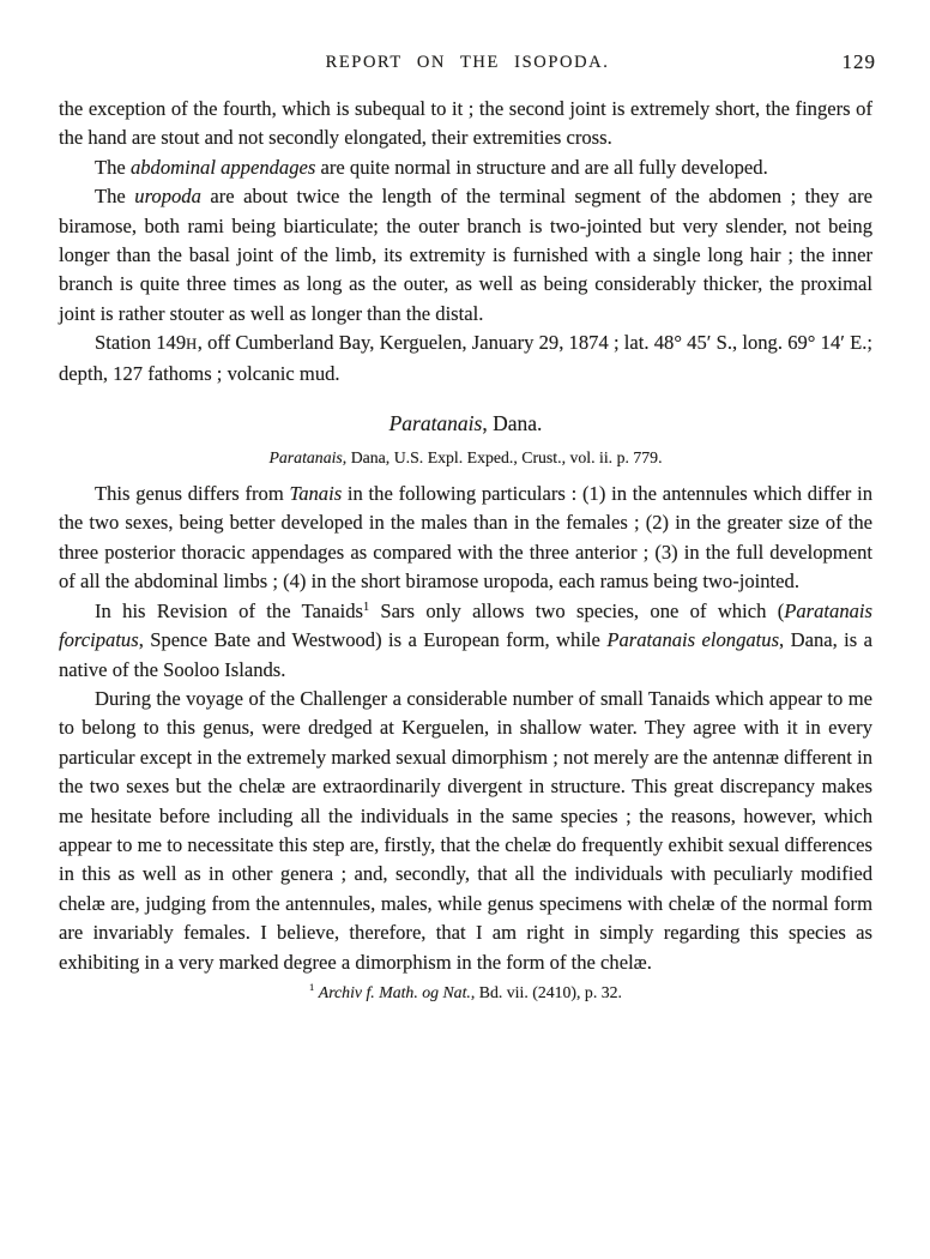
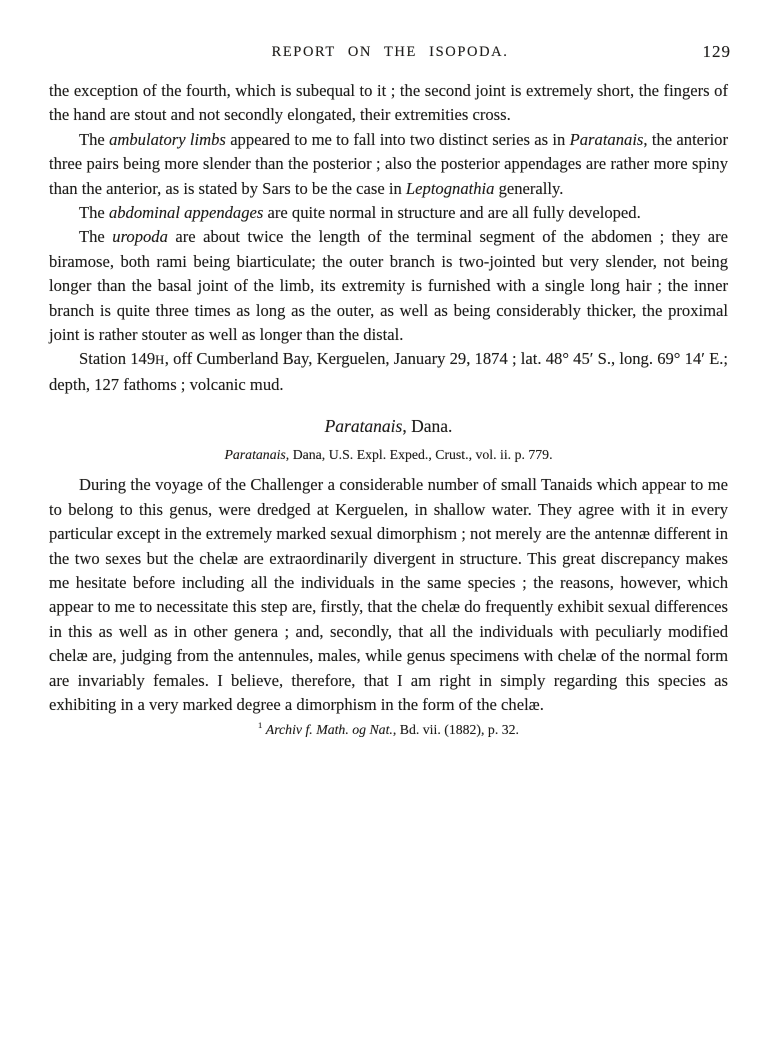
  REPORT ON THE ISOPODA.
  129
  the exception of the fourth, which is subequal to it ; the second joint is extremely short, the fingers of the hand are stout and not secondly elongated, their extremities cross.
+ The ambulatory limbs appeared to me to fall into two distinct series as in Paratanais, the anterior three pairs being more slender than the posterior ; also the posterior appendages are rather more spiny than the anterior, as is stated by Sars to be the case in Leptognathia generally.
  The abdominal appendages are quite normal in structure and are all fully developed.
  The uropoda are about twice the length of the terminal segment of the abdomen ; they are biramose, both rami being biarticulate; the outer branch is two-jointed but very slender, not being longer than the basal joint of the limb, its extremity is furnished with a single long hair ; the inner branch is quite three times as long as the outer, as well as being considerably thicker, the proximal joint is rather stouter as well as longer than the distal.
  Station 149H, off Cumberland Bay, Kerguelen, January 29, 1874 ; lat. 48° 45′ S., long. 69° 14′ E.; depth, 127 fathoms ; volcanic mud.
  Paratanais, Dana.
  Paratanais, Dana, U.S. Expl. Exped., Crust., vol. ii. p. 779.
- This genus differs from Tanais in the following particulars : (1) in the antennules which differ in the two sexes, being better developed in the males than in the females ; (2) in the greater size of the three posterior thoracic appendages as compared with the three anterior ; (3) in the full development of all the abdominal limbs ; (4) in the short biramose uropoda, each ramus being two-jointed.
- In his Revision of the Tanaids1 Sars only allows two species, one of which (Paratanais forcipatus, Spence Bate and Westwood) is a European form, while Paratanais elongatus, Dana, is a native of the Sooloo Islands.
  During the voyage of the Challenger a considerable number of small Tanaids which appear to me to belong to this genus, were dredged at Kerguelen, in shallow water. They agree with it in every particular except in the extremely marked sexual dimorphism ; not merely are the antennæ different in the two sexes but the chelæ are extraordinarily divergent in structure. This great discrepancy makes me hesitate before including all the individuals in the same species ; the reasons, however, which appear to me to necessitate this step are, firstly, that the chelæ do frequently exhibit sexual differences in this as well as in other genera ; and, secondly, that all the individuals with peculiarly modified chelæ are, judging from the antennules, males, while genus specimens with chelæ of the normal form are invariably females. I believe, therefore, that I am right in simply regarding this species as exhibiting in a very marked degree a dimorphism in the form of the chelæ.
- 1 Archiv f. Math. og Nat., Bd. vii. (2410), p. 32.
+ 1 Archiv f. Math. og Nat., Bd. vii. (1882), p. 32.
